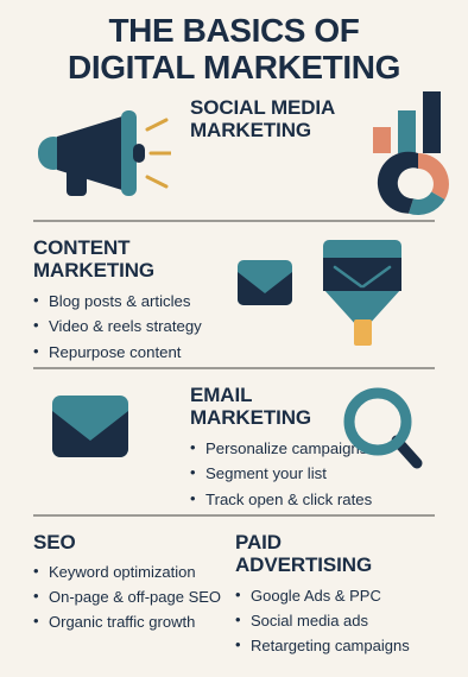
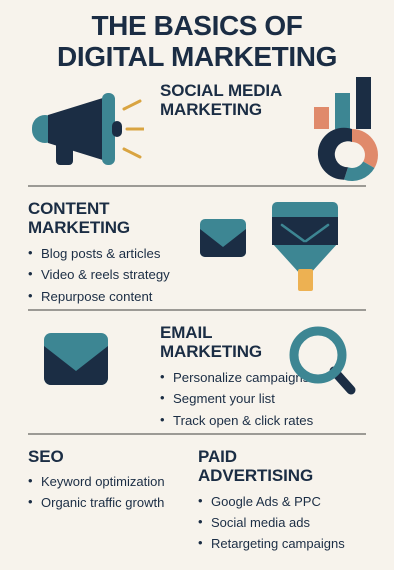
  THE BASICS OF
  DIGITAL MARKETING
  SOCIAL MEDIA
  MARKETING
  CONTENT
  MARKETING
  Blog posts & articles
  Video & reels strategy
  Repurpose content
  EMAIL
  MARKETING
  Personalize campaign
  Segment your list
  Track open & click rates
  SEO
  Keyword optimization
- On-page & off-page SEO
  Organic traffic growth
  PAID
  ADVERTISING
  Google Ads & PPC
  Social media ads
  Retargeting campaigns
